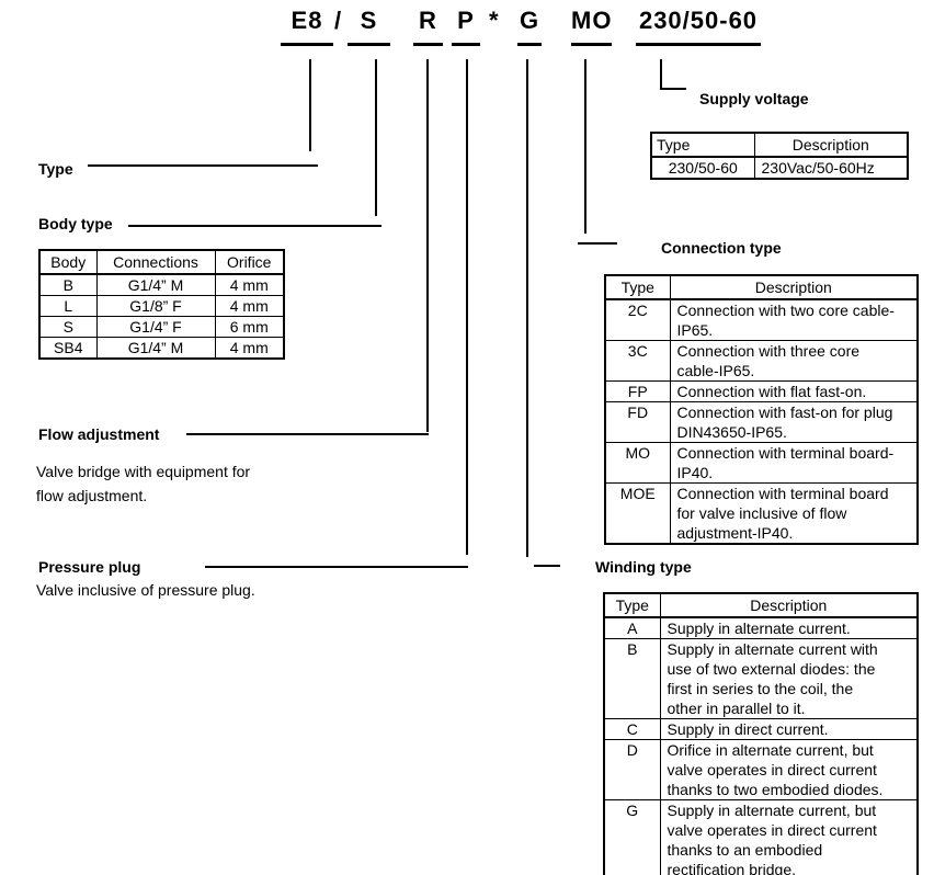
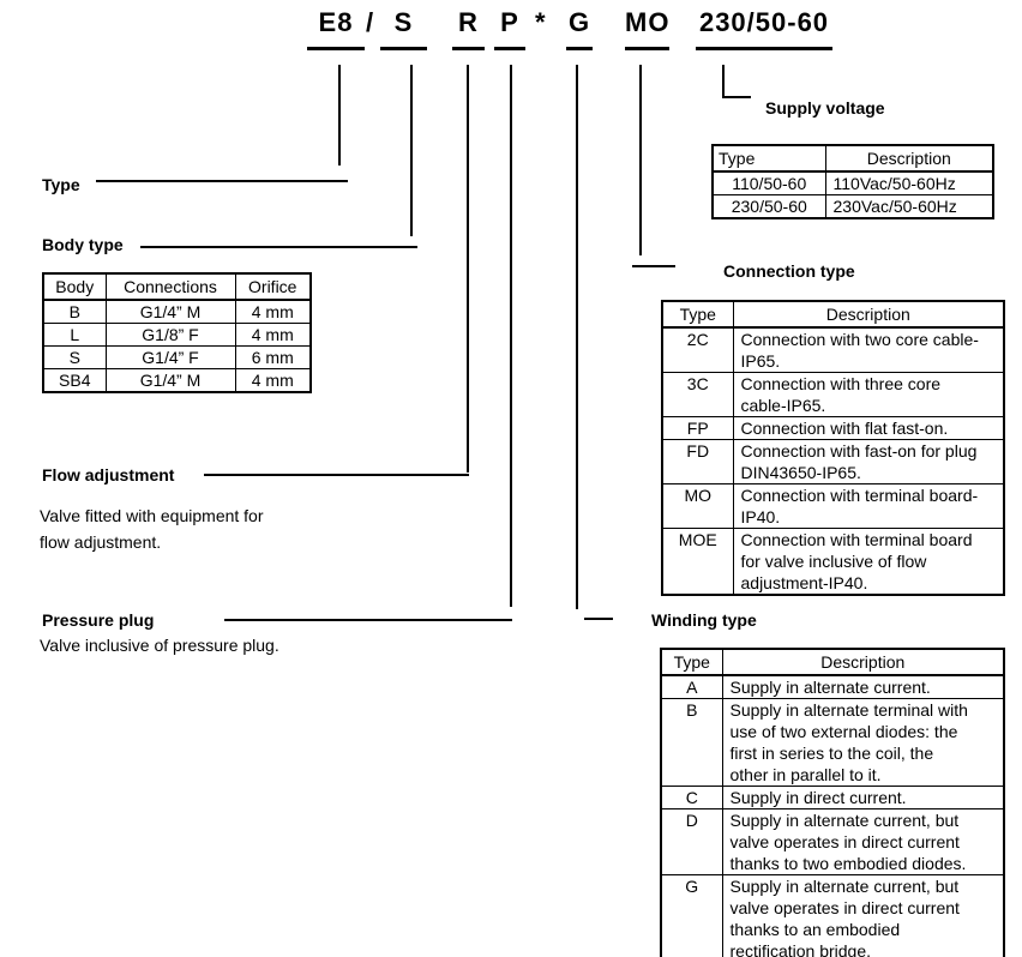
  E8
  /
  S
  R
  P
  *
  G
  MO
  230/50-60
  Type
  Body type
  Flow adjustment
- Valve bridge with equipment for flow adjustment.
+ Valve fitted with equipment for flow adjustment.
  Pressure plug
  Valve inclusive of pressure plug.
  Supply voltage
  Connection type
  Winding type
  Type	Description
+ 110/50-60	110Vac/50-60Hz
  230/50-60	230Vac/50-60Hz
  Body	Connections	Orifice
  B	G1/4” M	4 mm
  L	G1/8” F	4 mm
  S	G1/4” F	6 mm
  SB4	G1/4” M	4 mm
  Type	Description
  2C	Connection with two core cable-IP65.
  3C	Connection with three core cable-IP65.
  FP	Connection with flat fast-on.
  FD	Connection with fast-on for plug DIN43650-IP65.
  MO	Connection with terminal board-IP40.
  MOE	Connection with terminal board for valve inclusive of flow adjustment-IP40.
  Type	Description
  A	Supply in alternate current.
- B	Supply in alternate current with use of two external diodes: the first in series to the coil, the other in parallel to it.
+ B	Supply in alternate terminal with use of two external diodes: the first in series to the coil, the other in parallel to it.
  C	Supply in direct current.
- D	Orifice in alternate current, but valve operates in direct current thanks to two embodied diodes.
+ D	Supply in alternate current, but valve operates in direct current thanks to two embodied diodes.
  G	Supply in alternate current, but valve operates in direct current thanks to an embodied rectification bridge.
